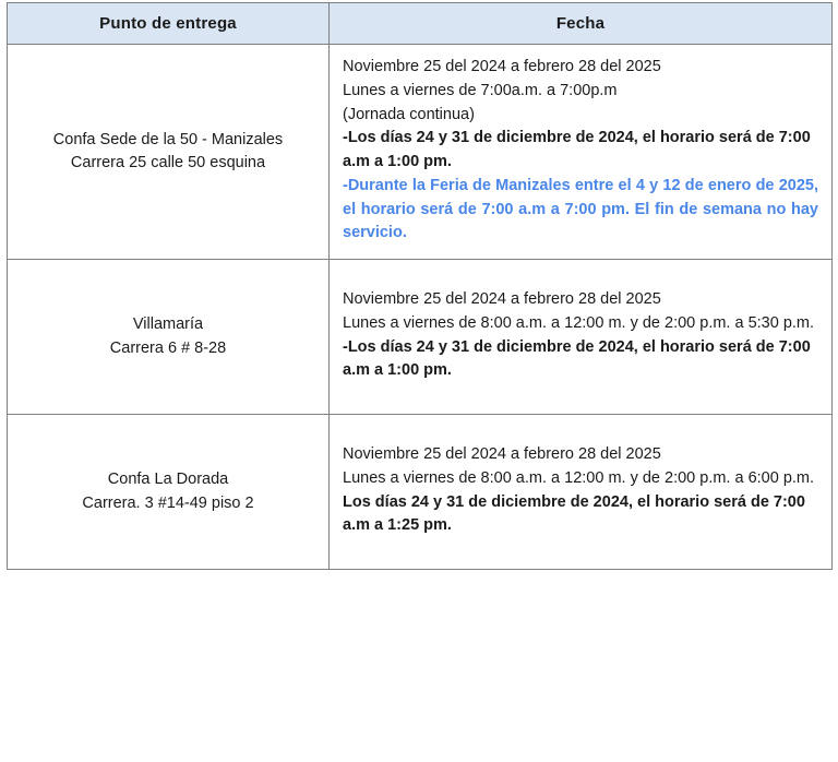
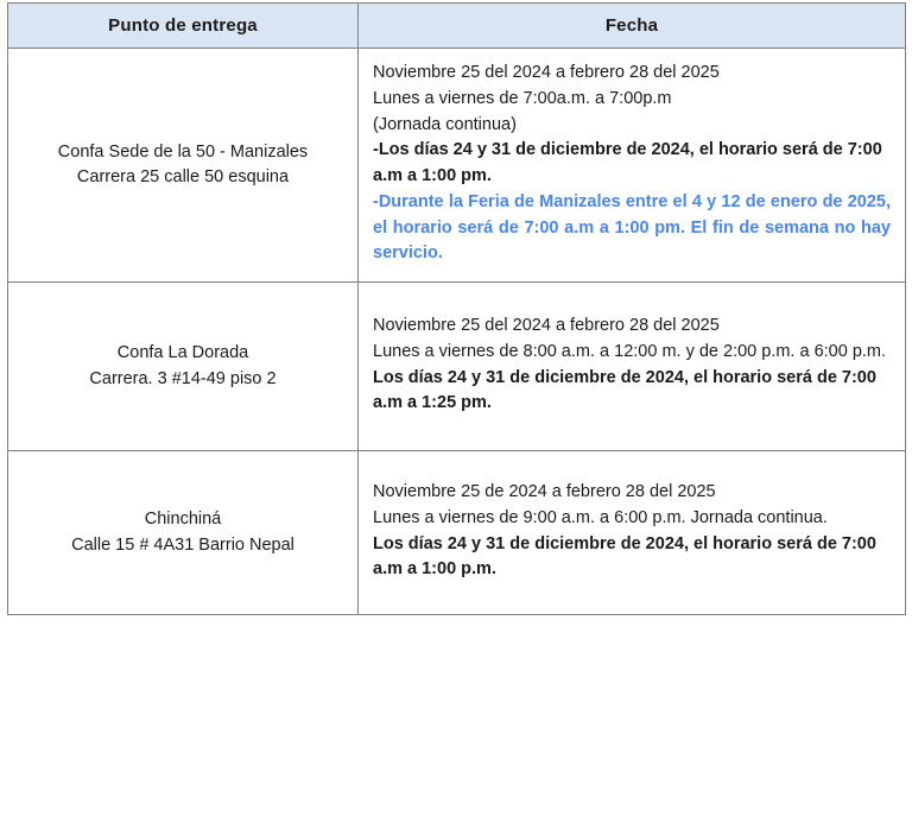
  Punto de entrega	Fecha
- Confa Sede de la 50 - Manizales Carrera 25 calle 50 esquina	Noviembre 25 del 2024 a febrero 28 del 2025 Lunes a viernes de 7:00a.m. a 7:00p.m (Jornada continua) -Los días 24 y 31 de diciembre de 2024, el horario será de 7:00 a.m a 1:00 pm. -Durante la Feria de Manizales entre el 4 y 12 de enero de 2025, el horario será de 7:00 a.m a 7:00 pm. El fin de semana no hay servicio.
+ Confa Sede de la 50 - Manizales Carrera 25 calle 50 esquina	Noviembre 25 del 2024 a febrero 28 del 2025 Lunes a viernes de 7:00a.m. a 7:00p.m (Jornada continua) -Los días 24 y 31 de diciembre de 2024, el horario será de 7:00 a.m a 1:00 pm. -Durante la Feria de Manizales entre el 4 y 12 de enero de 2025, el horario será de 7:00 a.m a 1:00 pm. El fin de semana no hay servicio.
- Villamaría Carrera 6 # 8-28	Noviembre 25 del 2024 a febrero 28 del 2025 Lunes a viernes de 8:00 a.m. a 12:00 m. y de 2:00 p.m. a 5:30 p.m. -Los días 24 y 31 de diciembre de 2024, el horario será de 7:00 a.m a 1:00 pm.
  Confa La Dorada Carrera. 3 #14-49 piso 2	Noviembre 25 del 2024 a febrero 28 del 2025 Lunes a viernes de 8:00 a.m. a 12:00 m. y de 2:00 p.m. a 6:00 p.m. Los días 24 y 31 de diciembre de 2024, el horario será de 7:00 a.m a 1:25 pm.
+ Chinchiná Calle 15 # 4A31 Barrio Nepal	Noviembre 25 de 2024 a febrero 28 del 2025 Lunes a viernes de 9:00 a.m. a 6:00 p.m. Jornada continua. Los días 24 y 31 de diciembre de 2024, el horario será de 7:00 a.m a 1:00 p.m.
